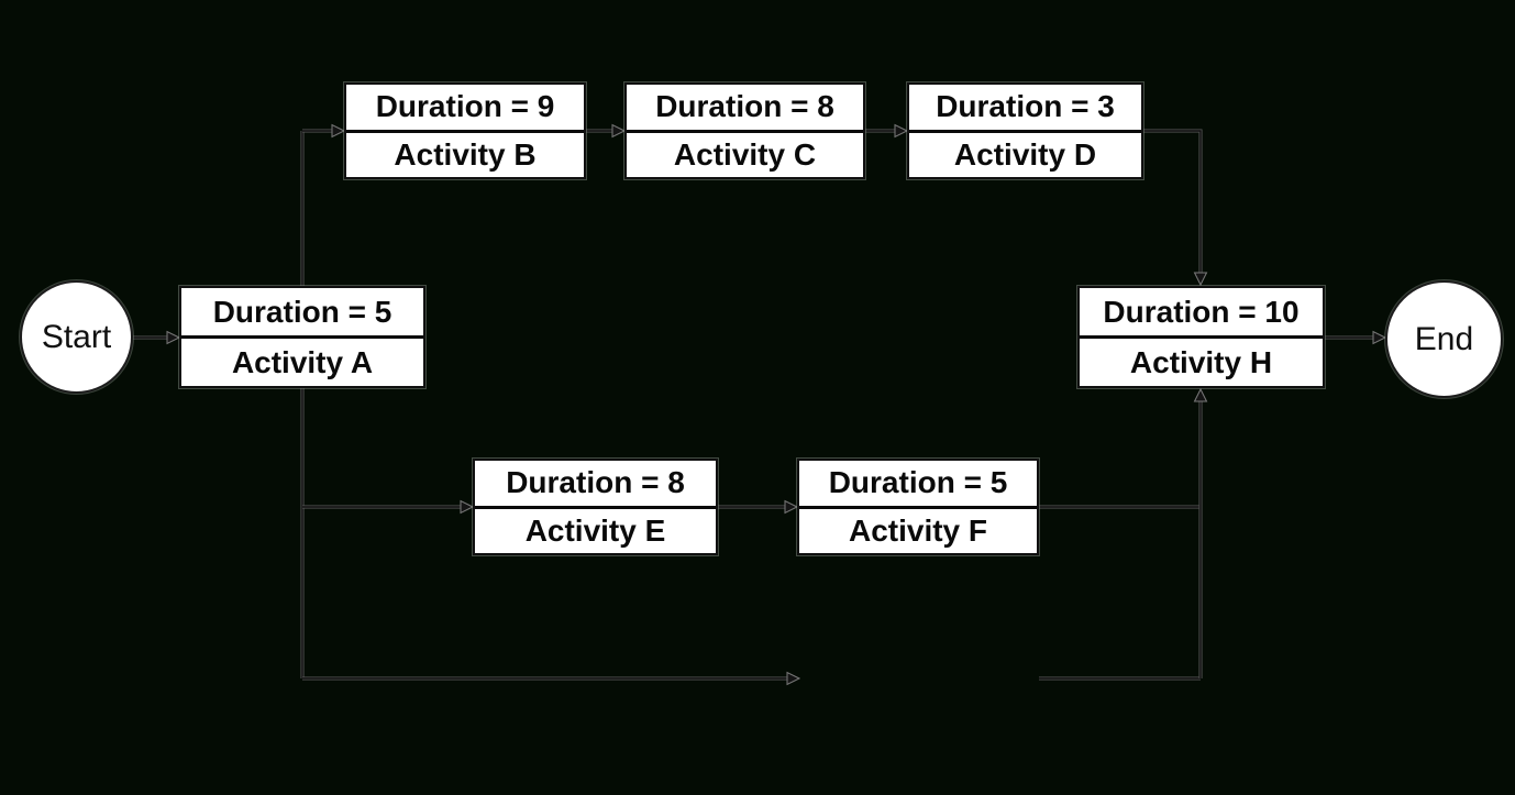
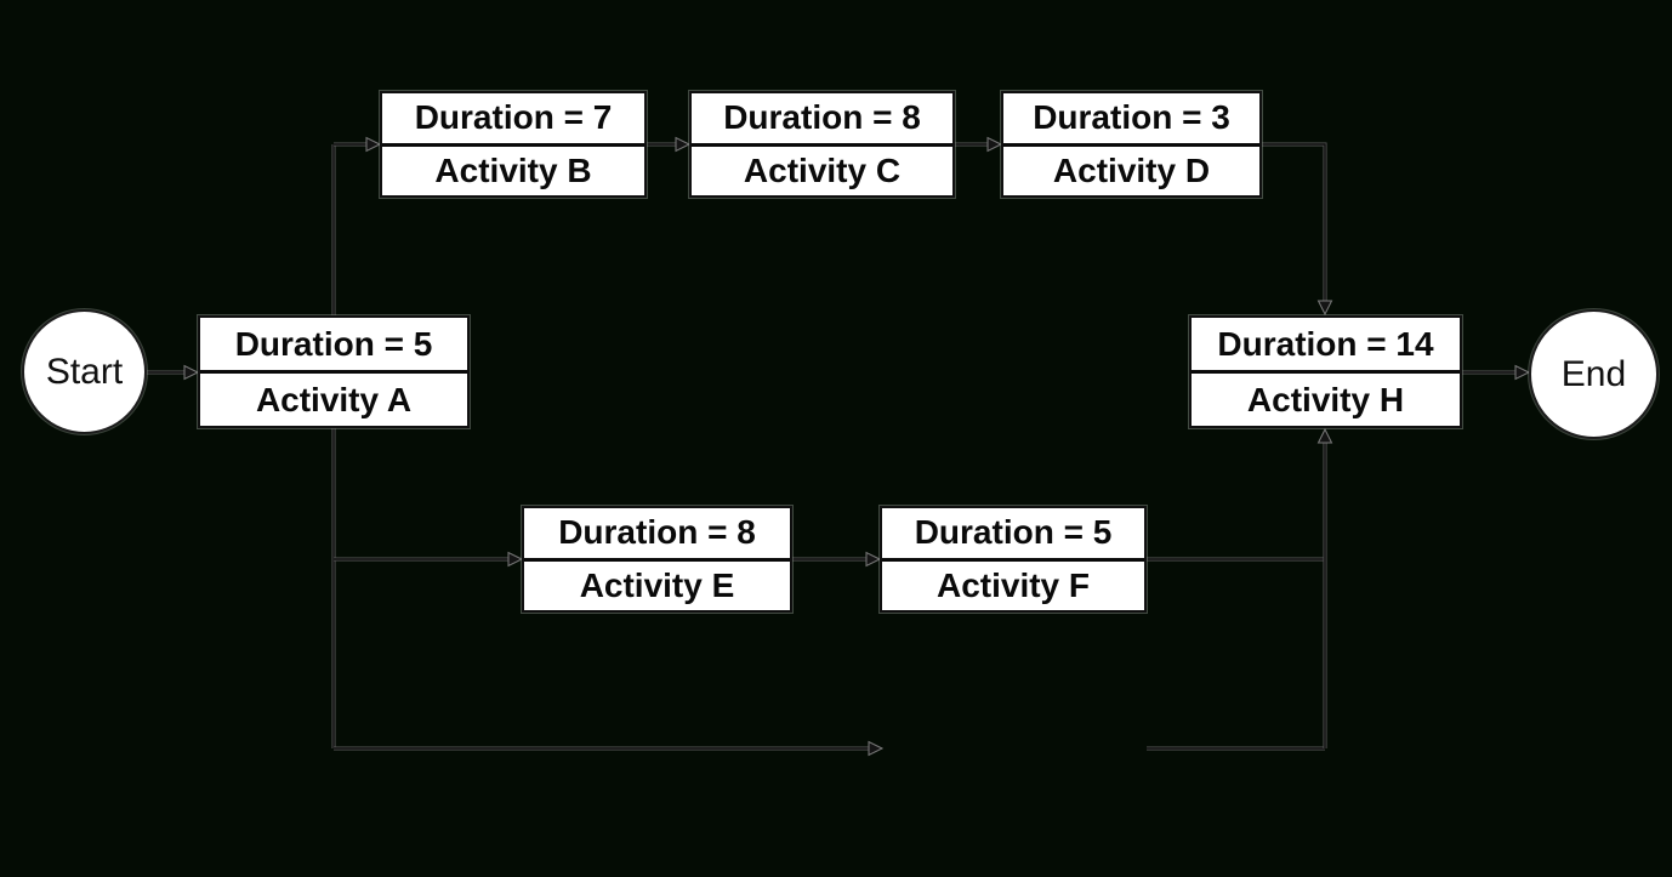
  Start
  End
  Duration = 5
  Activity A
- Duration = 9
+ Duration = 7
  Activity B
  Duration = 8
  Activity C
  Duration = 3
  Activity D
  Duration = 8
  Activity E
  Duration = 5
  Activity F
- Duration = 10
+ Duration = 14
  Activity H
